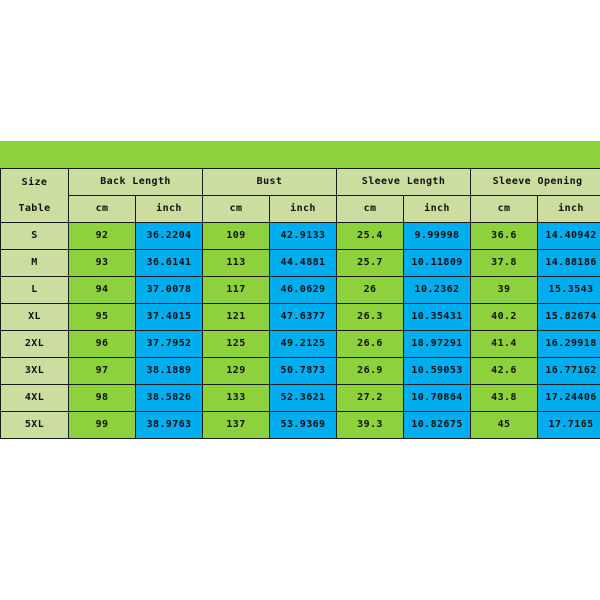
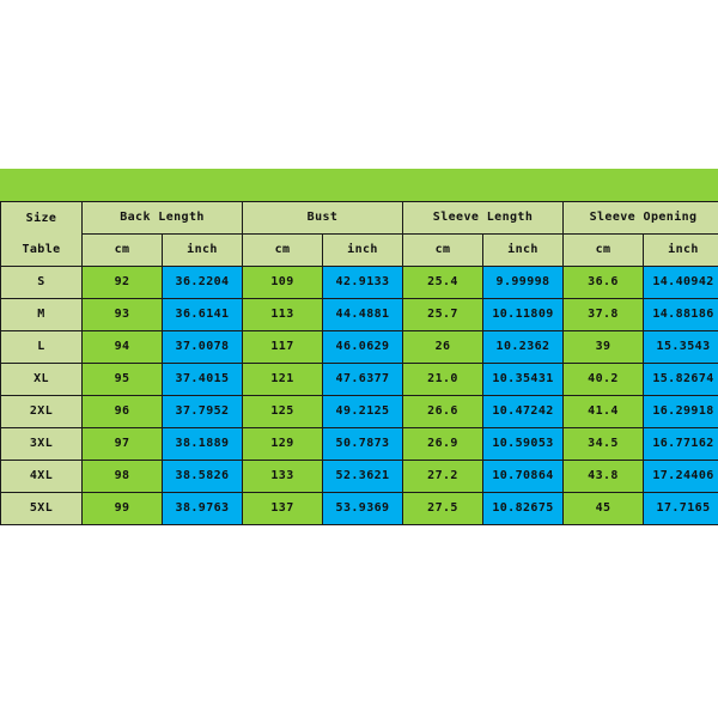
  Size Table	Back Length	Bust	Sleeve Length	Sleeve Opening
  cm	inch	cm	inch	cm	inch	cm	inch
  S	92	36.2204	109	42.9133	25.4	9.99998	36.6	14.40942
  M	93	36.6141	113	44.4881	25.7	10.11809	37.8	14.88186
  L	94	37.0078	117	46.0629	26	10.2362	39	15.3543
- XL	95	37.4015	121	47.6377	26.3	10.35431	40.2	15.82674
+ XL	95	37.4015	121	47.6377	21.0	10.35431	40.2	15.82674
- 2XL	96	37.7952	125	49.2125	26.6	18.97291	41.4	16.29918
+ 2XL	96	37.7952	125	49.2125	26.6	10.47242	41.4	16.29918
- 3XL	97	38.1889	129	50.7873	26.9	10.59053	42.6	16.77162
+ 3XL	97	38.1889	129	50.7873	26.9	10.59053	34.5	16.77162
  4XL	98	38.5826	133	52.3621	27.2	10.70864	43.8	17.24406
- 5XL	99	38.9763	137	53.9369	39.3	10.82675	45	17.7165
+ 5XL	99	38.9763	137	53.9369	27.5	10.82675	45	17.7165
